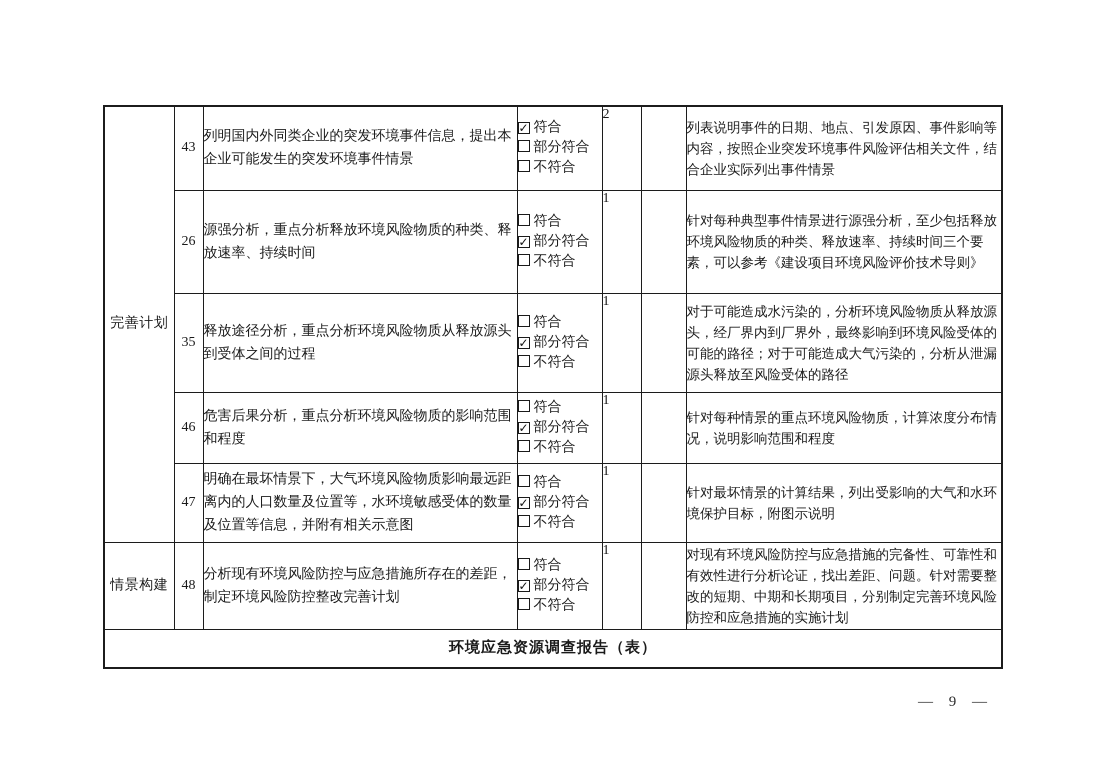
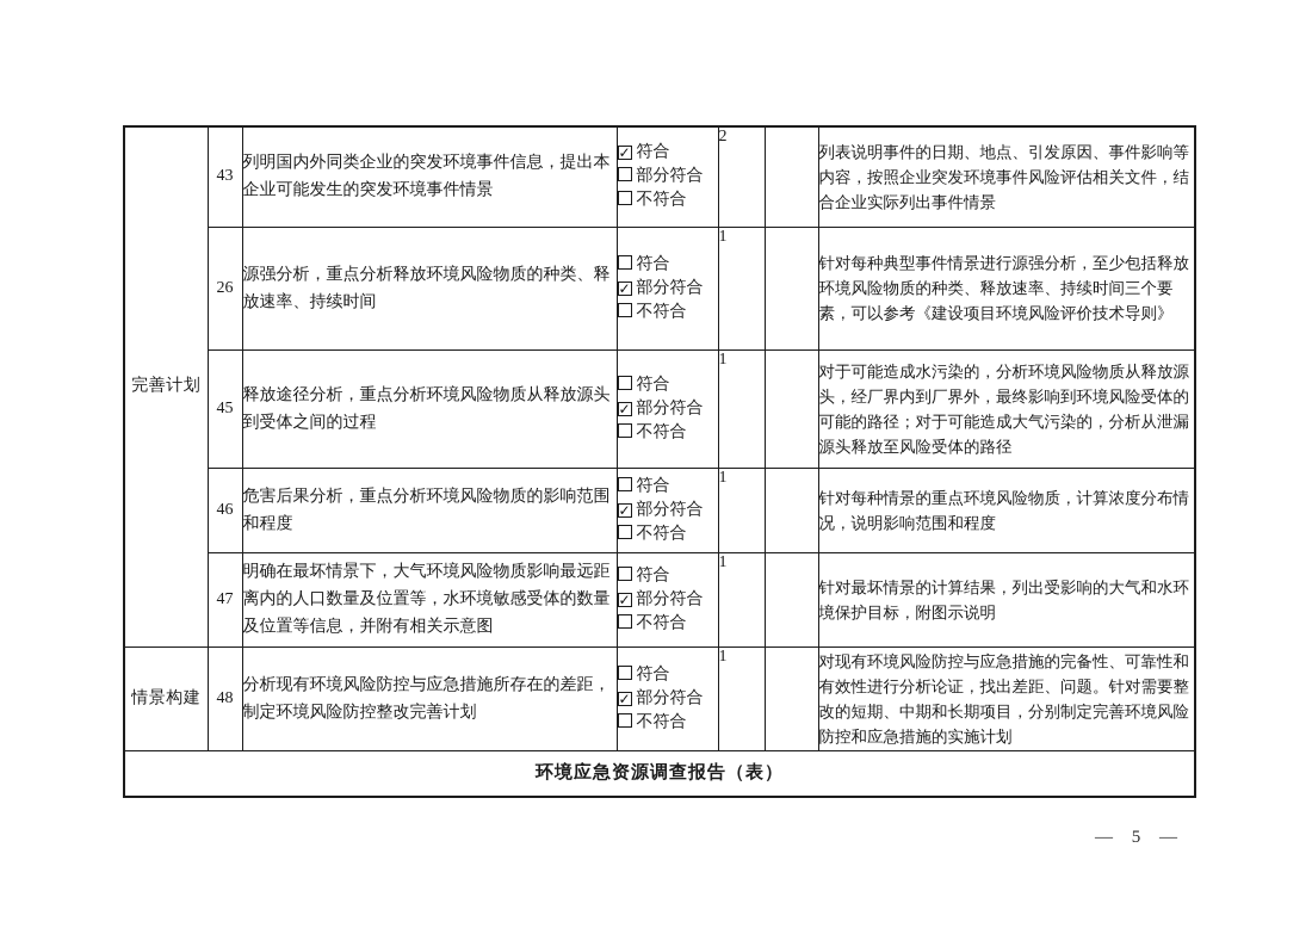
  完善计划	43	列明国内外同类企业的突发环境事件信息，提出本企业可能发生的突发环境事件情景	✓ 符合 部分符合 不符合	2		列表说明事件的日期、地点、引发原因、事件影响等内容，按照企业突发环境事件风险评估相关文件，结合企业实际列出事件情景
  26	源强分析，重点分析释放环境风险物质的种类、释放速率、持续时间	符合 ✓ 部分符合 不符合	1		针对每种典型事件情景进行源强分析，至少包括释放环境风险物质的种类、释放速率、持续时间三个要素，可以参考《建设项目环境风险评价技术导则》
- 35	释放途径分析，重点分析环境风险物质从释放源头到受体之间的过程	符合 ✓ 部分符合 不符合	1		对于可能造成水污染的，分析环境风险物质从释放源头，经厂界内到厂界外，最终影响到环境风险受体的可能的路径；对于可能造成大气污染的，分析从泄漏源头释放至风险受体的路径
+ 45	释放途径分析，重点分析环境风险物质从释放源头到受体之间的过程	符合 ✓ 部分符合 不符合	1		对于可能造成水污染的，分析环境风险物质从释放源头，经厂界内到厂界外，最终影响到环境风险受体的可能的路径；对于可能造成大气污染的，分析从泄漏源头释放至风险受体的路径
  46	危害后果分析，重点分析环境风险物质的影响范围和程度	符合 ✓ 部分符合 不符合	1		针对每种情景的重点环境风险物质，计算浓度分布情况，说明影响范围和程度
  47	明确在最坏情景下，大气环境风险物质影响最远距离内的人口数量及位置等，水环境敏感受体的数量及位置等信息，并附有相关示意图	符合 ✓ 部分符合 不符合	1		针对最坏情景的计算结果，列出受影响的大气和水环境保护目标，附图示说明
  情景构建	48	分析现有环境风险防控与应急措施所存在的差距，制定环境风险防控整改完善计划	符合 ✓ 部分符合 不符合	1		对现有环境风险防控与应急措施的完备性、可靠性和有效性进行分析论证，找出差距、问题。针对需要整改的短期、中期和长期项目，分别制定完善环境风险防控和应急措施的实施计划
  环境应急资源调查报告（表）
- — 9 —
+ — 5 —
